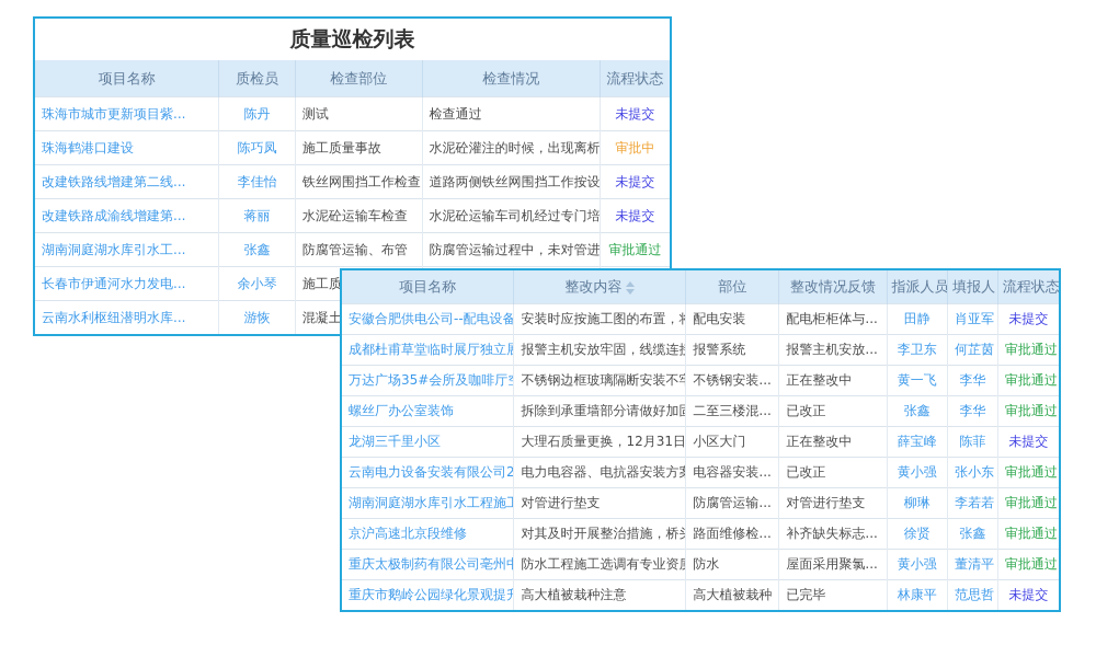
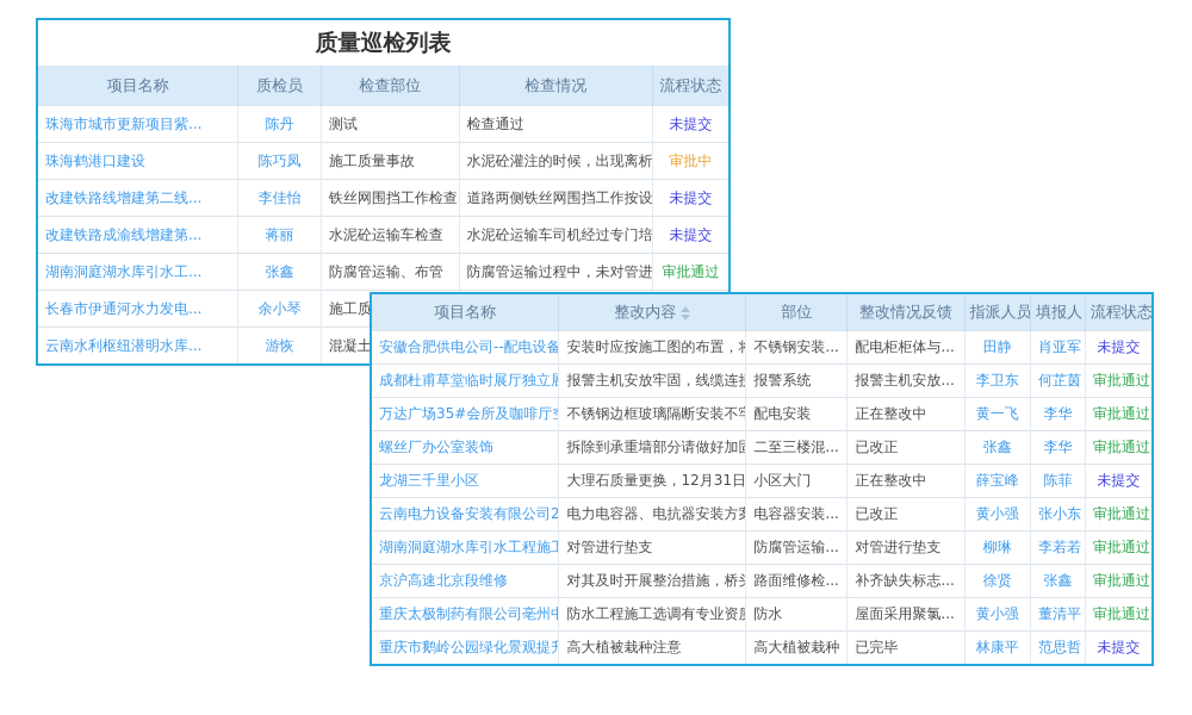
  质量巡检列表
  项目名称	质检员	检查部位	检查情况	流程状态
  珠海市城市更新项目紫...	陈丹	测试	检查通过	未提交
  珠海鹤港口建设	陈巧凤	施工质量事故	水泥砼灌注的时候，出现离析	审批中
  改建铁路线增建第二线...	李佳怡	铁丝网围挡工作检查	道路两侧铁丝网围挡工作按设	未提交
  改建铁路成渝线增建第...	蒋丽	水泥砼运输车检查	水泥砼运输车司机经过专门培	未提交
  湖南洞庭湖水库引水工...	张鑫	防腐管运输、布管	防腐管运输过程中，未对管进	审批通过
  长春市伊通河水力发电...	余小琴	施工质
  云南水利枢纽潜明水库...	游恢	混凝土
  项目名称	整改内容	部位	整改情况反馈	指派人员	填报人	流程状态
- 安徽合肥供电公司--配电设备	安装时应按施工图的布置，	配电安装	配电柜柜体与...	田静	肖亚军	未提交
+ 安徽合肥供电公司--配电设备	安装时应按施工图的布置，	不锈钢安装...	配电柜柜体与...	田静	肖亚军	未提交
  成都杜甫草堂临时展厅独立展	报警主机安放牢固，线缆连	报警系统	报警主机安放...	李卫东	何芷茵	审批通过
- 万达广场35#会所及咖啡厅	不锈钢边框玻璃隔断安装不	不锈钢安装...	正在整改中	黄一飞	李华	审批通过
+ 万达广场35#会所及咖啡厅	不锈钢边框玻璃隔断安装不	配电安装	正在整改中	黄一飞	李华	审批通过
  螺丝厂办公室装饰	拆除到承重墙部分请做好加	二至三楼混...	已改正	张鑫	李华	审批通过
  龙湖三千里小区	大理石质量更换，12月31日	小区大门	正在整改中	薛宝峰	陈菲	未提交
  云南电力设备安装有限公司2	电力电容器、电抗器安装方	电容器安装...	已改正	黄小强	张小东	审批通过
  湖南洞庭湖水库引水工程施工	对管进行垫支	防腐管运输...	对管进行垫支	柳琳	李若若	审批通过
  京沪高速北京段维修	对其及时开展整治措施，桥	路面维修检...	补齐缺失标志...	徐贤	张鑫	审批通过
  重庆太极制药有限公司亳州中	防水工程施工选调有专业资	防水	屋面采用聚氯...	黄小强	董清平	审批通过
  重庆市鹅岭公园绿化景观提升	高大植被栽种注意	高大植被栽种	已完毕	林康平	范思哲	未提交
